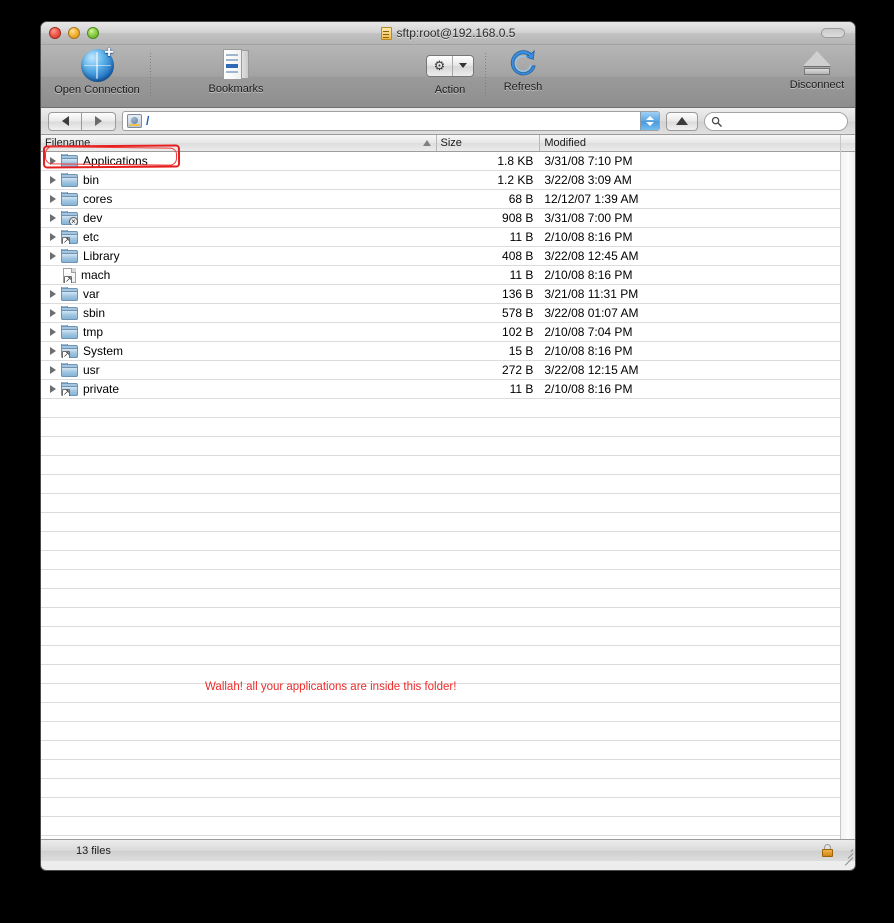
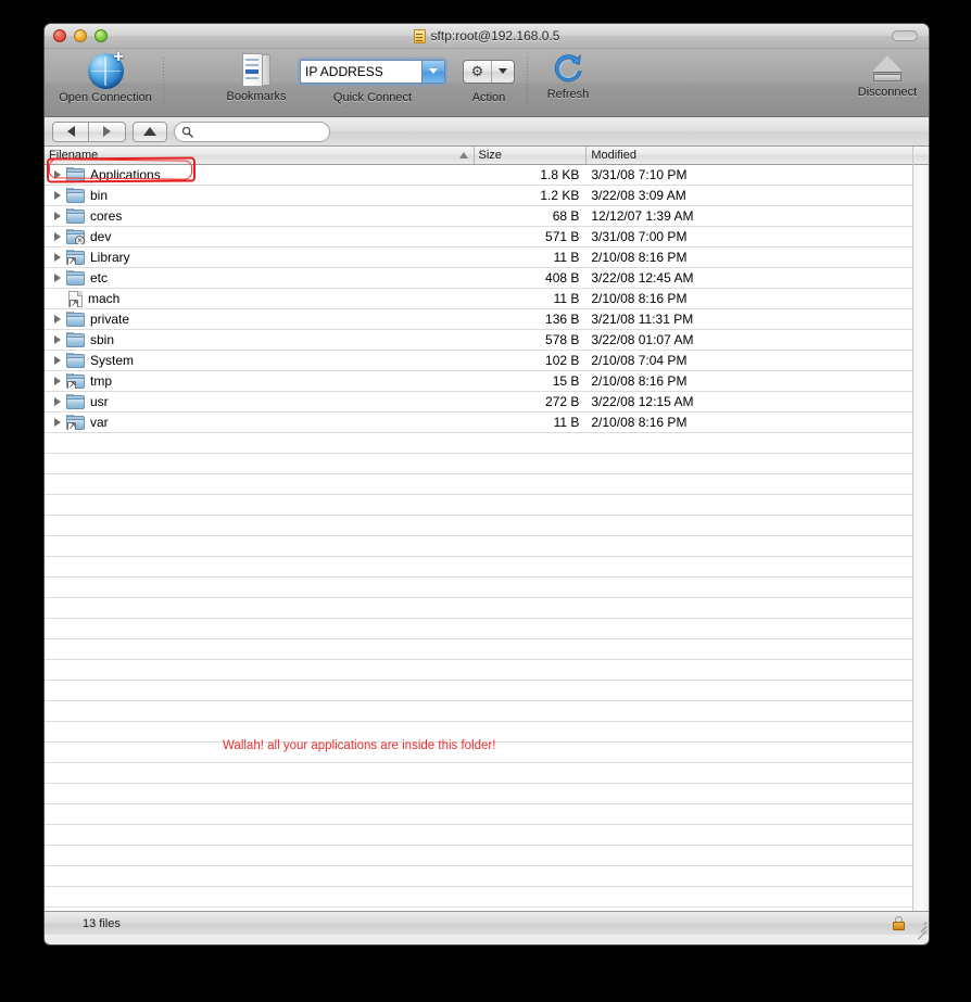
  sftp:root@192.168.0.5
  +
  Open Connection
  Bookmarks
+ IP ADDRESS
+ Quick Connect
  ⚙
  Action
  Refresh
  Disconnect
- /
  Filename
  Size
  Modified
  Applications
  1.8 KB
  3/31/08 7:10 PM
  bin
  1.2 KB
  3/22/08 3:09 AM
  cores
  68 B
  12/12/07 1:39 AM
  ×
  dev
- 908 B
+ 571 B
  3/31/08 7:00 PM
  ↗
- etc
+ Library
  11 B
  2/10/08 8:16 PM
- Library
+ etc
  408 B
  3/22/08 12:45 AM
  ↗
  mach
  11 B
  2/10/08 8:16 PM
- var
+ private
  136 B
  3/21/08 11:31 PM
  sbin
  578 B
  3/22/08 01:07 AM
- tmp
+ System
  102 B
  2/10/08 7:04 PM
  ↗
- System
+ tmp
  15 B
  2/10/08 8:16 PM
  usr
  272 B
  3/22/08 12:15 AM
  ↗
- private
+ var
  11 B
  2/10/08 8:16 PM
  Wallah! all your applications are inside this folder!
  13 files
